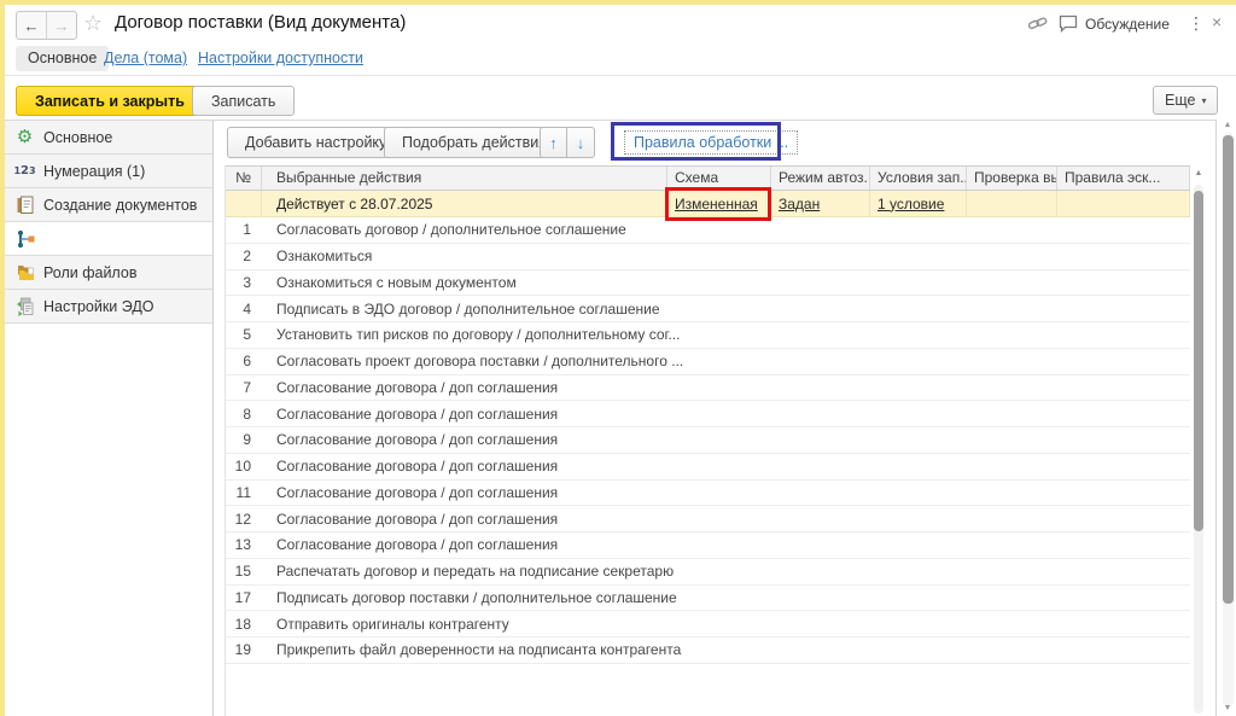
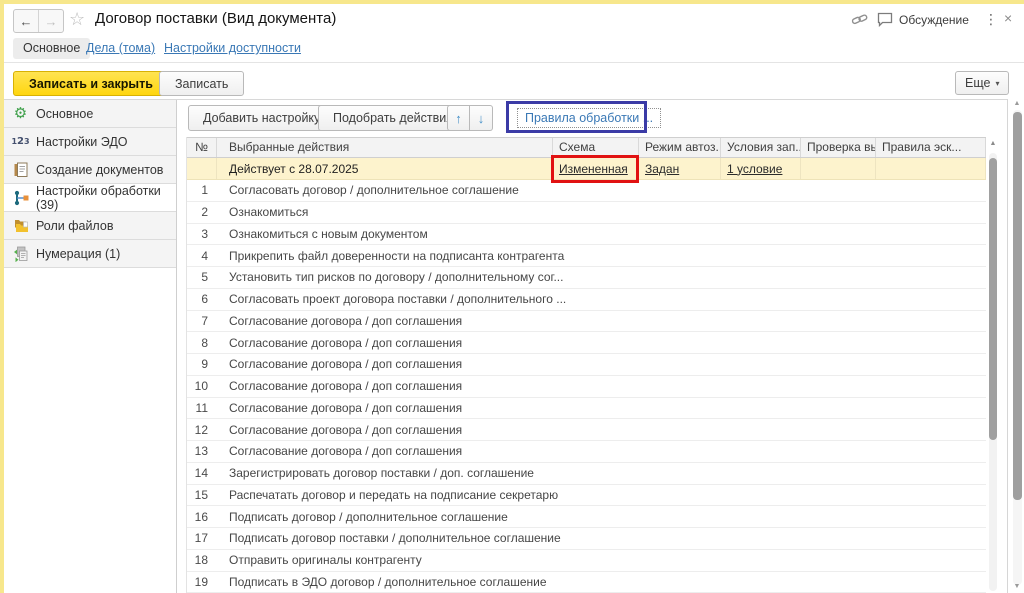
  ←
  →
  ☆
  Договор поставки (Вид документа)
  Обсуждение
  ⋮
  ×
  Основное
  Дела (тома)
  Настройки доступности
  Записать и закрыть
  Записать
  Еще
  ▾
  ⚙
  Основное
  1
  2
  3
- Нумерация (1)
+ Настройки ЭДО
  Создание документов
+ Настройки обработки (39)
  Роли файлов
- Настройки ЭДО
+ Нумерация (1)
  Добавить настройк
  Подобрать действи
  ↑
  ↓
  Правила обработки ...
  №
  Выбранные действия
  Схема
  Режим автоз..
  Условия зап..
  Проверка вы
  Правила эск...
  Действует с 28.07.2025
  Измененная
  Задан
  1 условие
  1
  Согласовать договор / дополнительное соглашение
  2
  Ознакомиться
  3
  Ознакомиться с новым документом
  4
- Подписать в ЭДО договор / дополнительное соглашение
+ Прикрепить файл доверенности на подписанта контрагента
  5
  Установить тип рисков по договору / дополнительному сог...
  6
  Согласовать проект договора поставки / дополнительного ...
  7
  Согласование договора / доп соглашения
  8
  Согласование договора / доп соглашения
  9
  Согласование договора / доп соглашения
  10
  Согласование договора / доп соглашения
  11
  Согласование договора / доп соглашения
  12
  Согласование договора / доп соглашения
  13
  Согласование договора / доп соглашения
+ 14
+ Зарегистрировать договор поставки / доп. соглашение
  15
  Распечатать договор и передать на подписание секретарю
+ 16
+ Подписать договор / дополнительное соглашение
  17
  Подписать договор поставки / дополнительное соглашение
  18
  Отправить оригиналы контрагенту
  19
- Прикрепить файл доверенности на подписанта контрагента
+ Подписать в ЭДО договор / дополнительное соглашение
